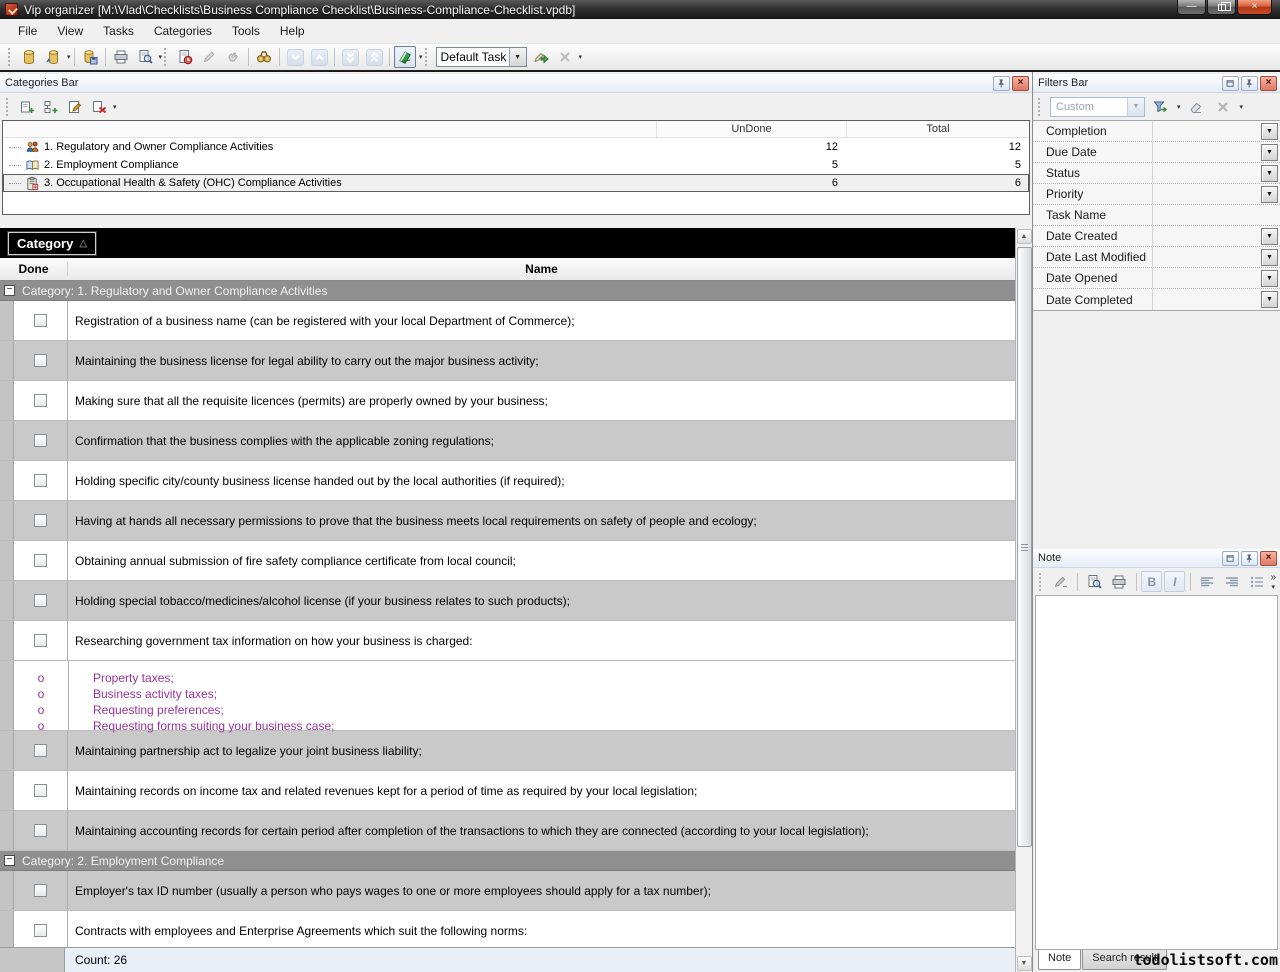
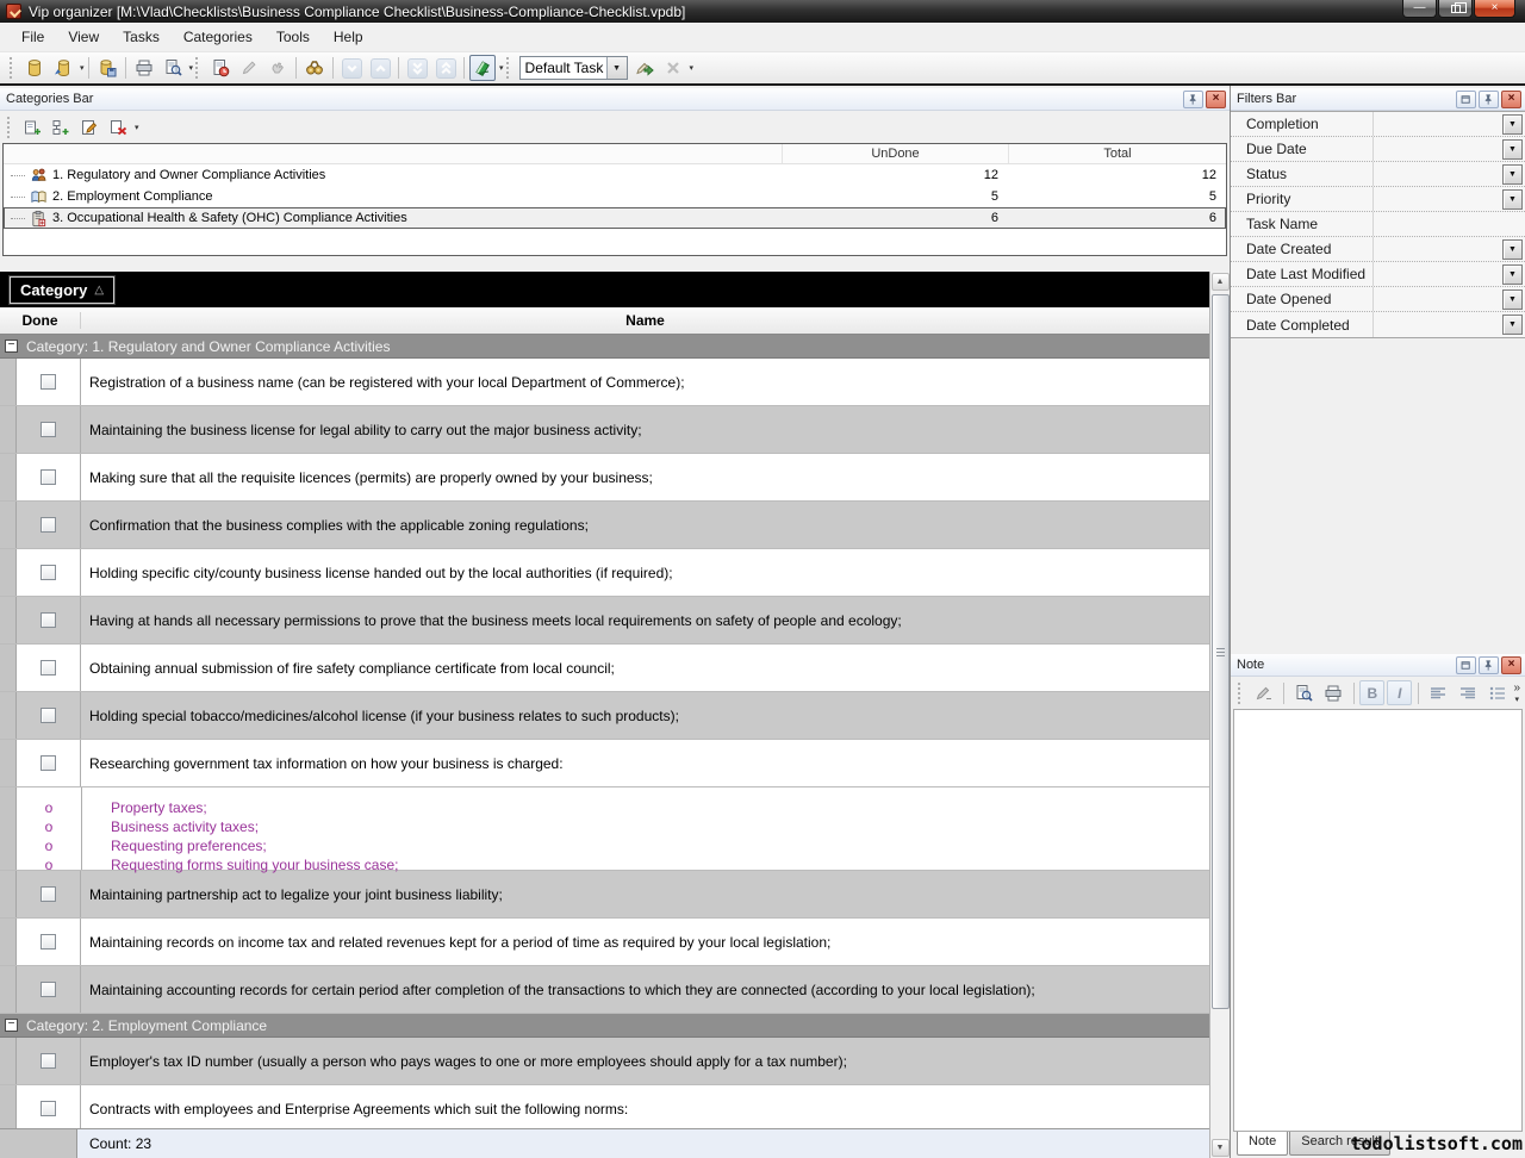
  Vip organizer [M:\Vlad\Checklists\Business Compliance Checklist\Business-Compliance-Checklist.vpdb]
  —
  ×
  File
  View
  Tasks
  Categories
  Tools
  Help
  Default Task
  Categories Bar
  ×
  UnDone
  Total
  1. Regulatory and Owner Compliance Activities
  12
  12
  2. Employment Compliance
  5
  5
  3. Occupational Health & Safety (OHC) Compliance Activities
  6
  6
  Category
  △
  Done
  Name
  −
  Category: 1. Regulatory and Owner Compliance Activities
  Registration of a business name (can be registered with your local Department of Commerce);
  Maintaining the business license for legal ability to carry out the major business activity;
  Making sure that all the requisite licences (permits) are properly owned by your business;
  Confirmation that the business complies with the applicable zoning regulations;
  Holding specific city/county business license handed out by the local authorities (if required);
  Having at hands all necessary permissions to prove that the business meets local requirements on safety of people and ecology;
  Obtaining annual submission of fire safety compliance certificate from local council;
  Holding special tobacco/medicines/alcohol license (if your business relates to such products);
  Researching government tax information on how your business is charged:
  o
  Property taxes;
  o
  Business activity taxes;
  o
  Requesting preferences;
  o
  Requesting forms suiting your business case;
  Maintaining partnership act to legalize your joint business liability;
  Maintaining records on income tax and related revenues kept for a period of time as required by your local legislation;
  Maintaining accounting records for certain period after completion of the transactions to which they are connected (according to your local legislation);
  −
  Category: 2. Employment Compliance
  Employer's tax ID number (usually a person who pays wages to one or more employees should apply for a tax number);
  Contracts with employees and Enterprise Agreements which suit the following norms:
- Count: 26
+ Count: 23
  Filters Bar
  ×
- Custom
  Completion
  Due Date
  Status
  Priority
  Task Name
  Date Created
  Date Last Modified
  Date Opened
  Date Completed
  Note
  ×
  B
  I
  »
  Note
  Search result
  todolistsoft.com
